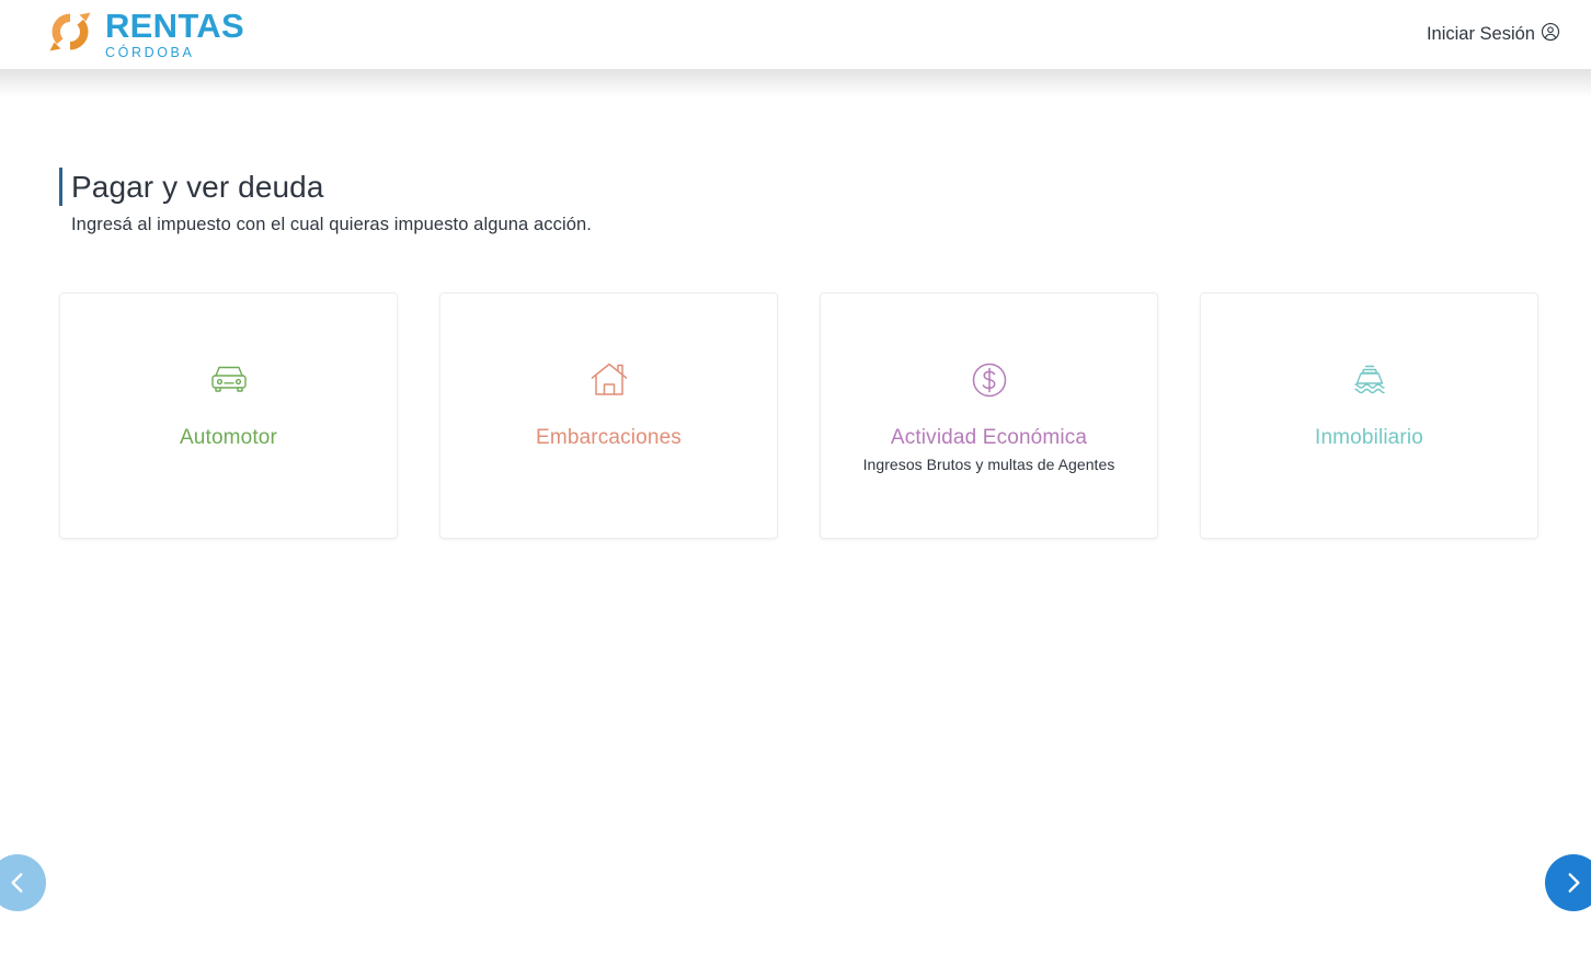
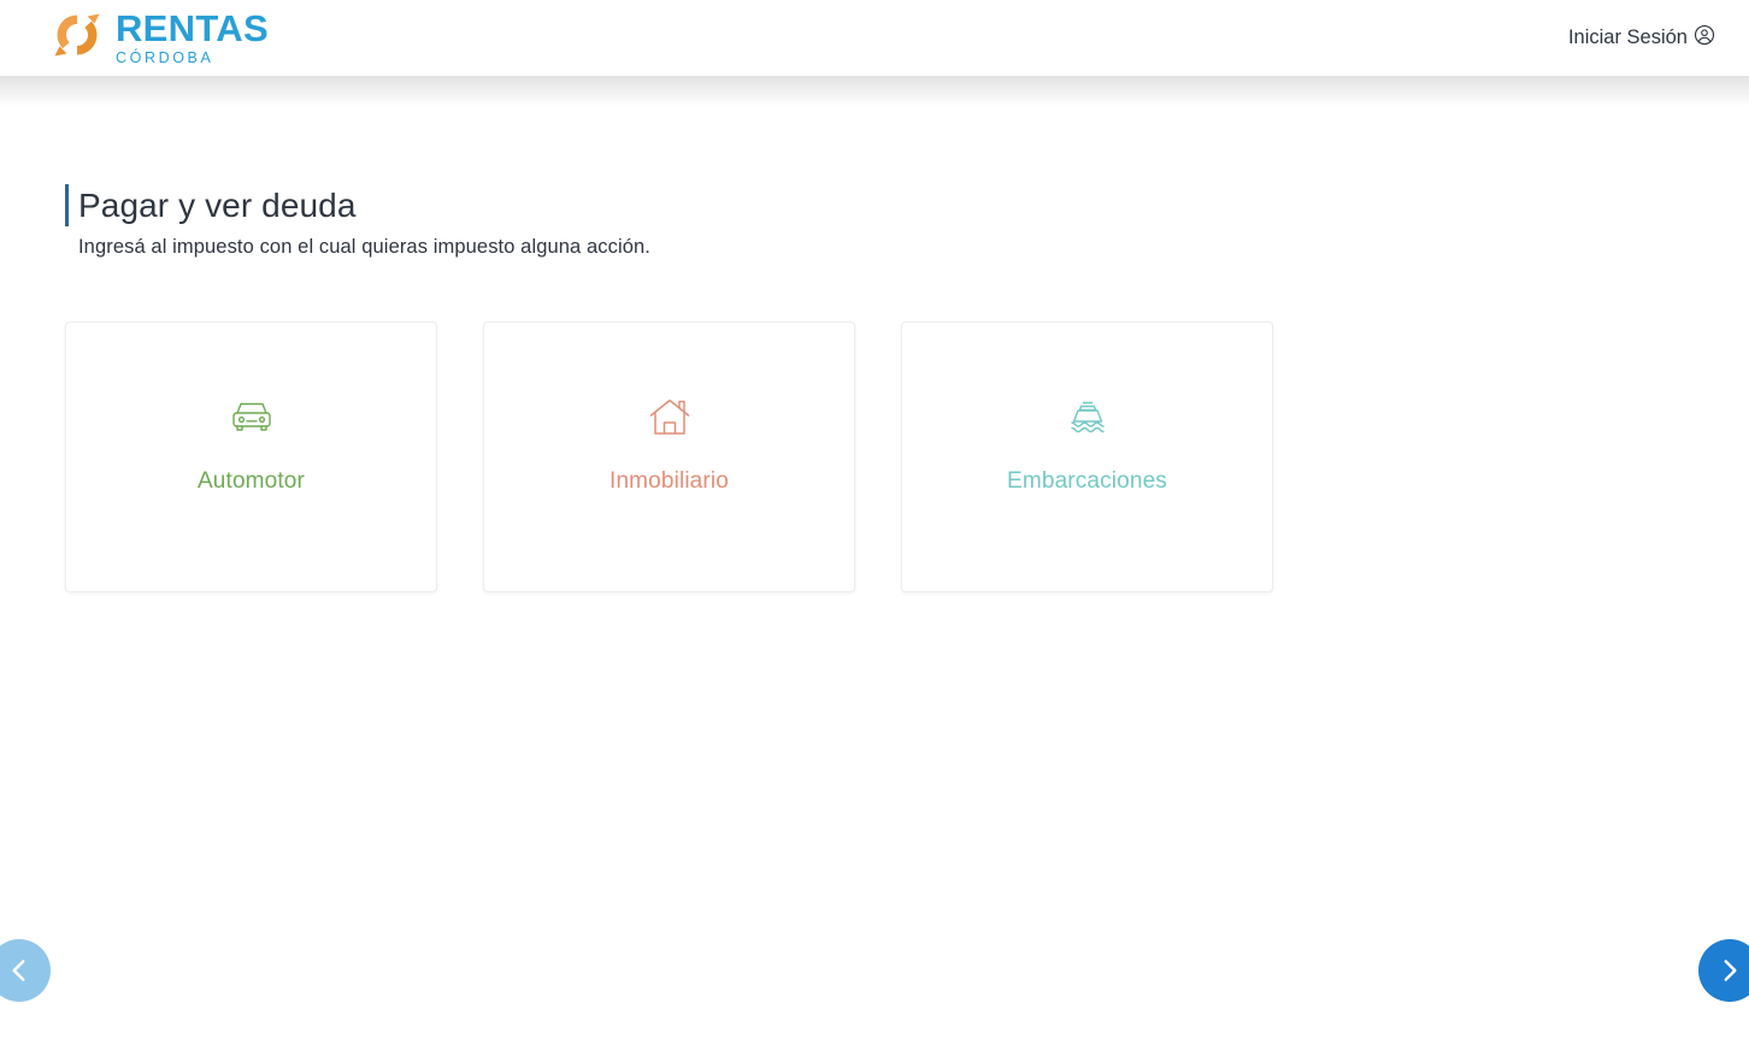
  RENTAS
  CÓRDOBA
  Iniciar Sesión
  Pagar y ver deuda
  Ingresá al impuesto con el cual quieras impuesto alguna acción.
  Automotor
- Embarcaciones
+ Inmobiliario
- Actividad Económica
- Ingresos Brutos y multas de Agentes
- Inmobiliario
+ Embarcaciones
